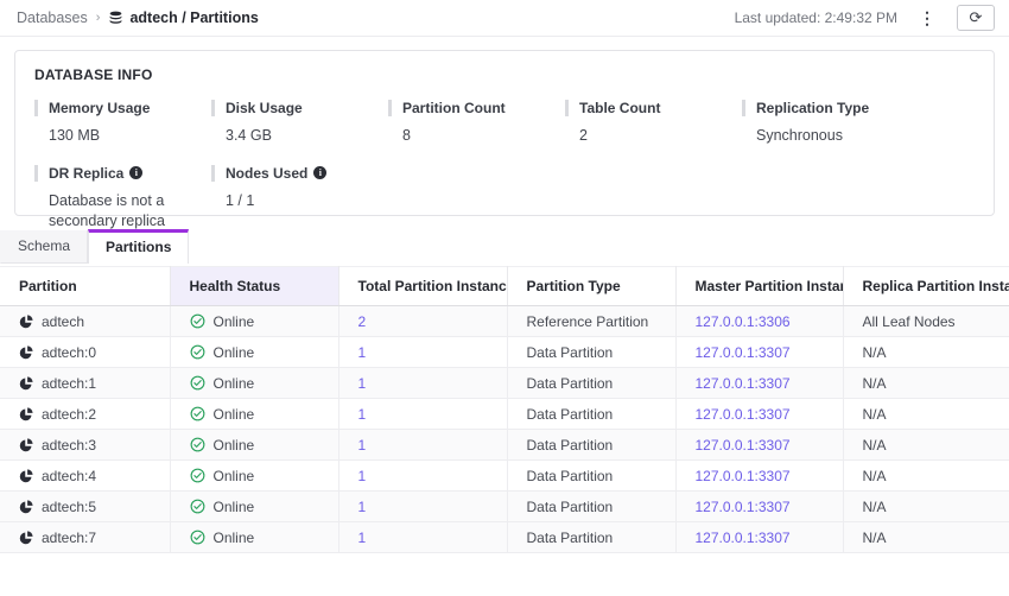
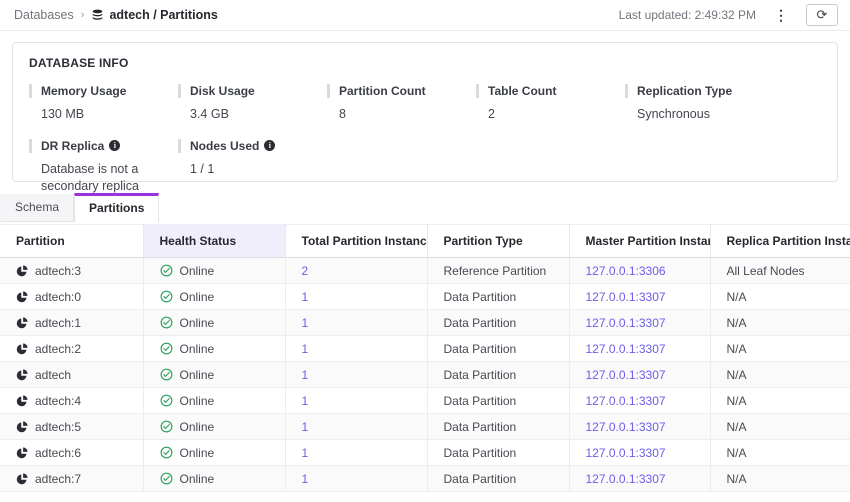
  Databases
  ›
  adtech / Partitions
  Last updated: 2:49:32 PM
  ⋮
  ⟳
  DATABASE INFO
  Memory Usage
  130 MB
  Disk Usage
  3.4 GB
  Partition Count
  8
  Table Count
  2
  Replication Type
  Synchronous
  DR Replica
  i
  Database is not a secondary replica
  Nodes Used
  i
  1 / 1
  Schema
  Partitions
  Partition	Health Status	Total Partition Instanc	Partition Type	Master Partition Insta	Replica Partition Insta
- adtech	Online	2	Reference Partition	127.0.0.1:3306	All Leaf Nodes
+ adtech:3	Online	2	Reference Partition	127.0.0.1:3306	All Leaf Nodes
  adtech:0	Online	1	Data Partition	127.0.0.1:3307	N/A
  adtech:1	Online	1	Data Partition	127.0.0.1:3307	N/A
  adtech:2	Online	1	Data Partition	127.0.0.1:3307	N/A
- adtech:3	Online	1	Data Partition	127.0.0.1:3307	N/A
+ adtech	Online	1	Data Partition	127.0.0.1:3307	N/A
  adtech:4	Online	1	Data Partition	127.0.0.1:3307	N/A
  adtech:5	Online	1	Data Partition	127.0.0.1:3307	N/A
+ adtech:6	Online	1	Data Partition	127.0.0.1:3307	N/A
  adtech:7	Online	1	Data Partition	127.0.0.1:3307	N/A
